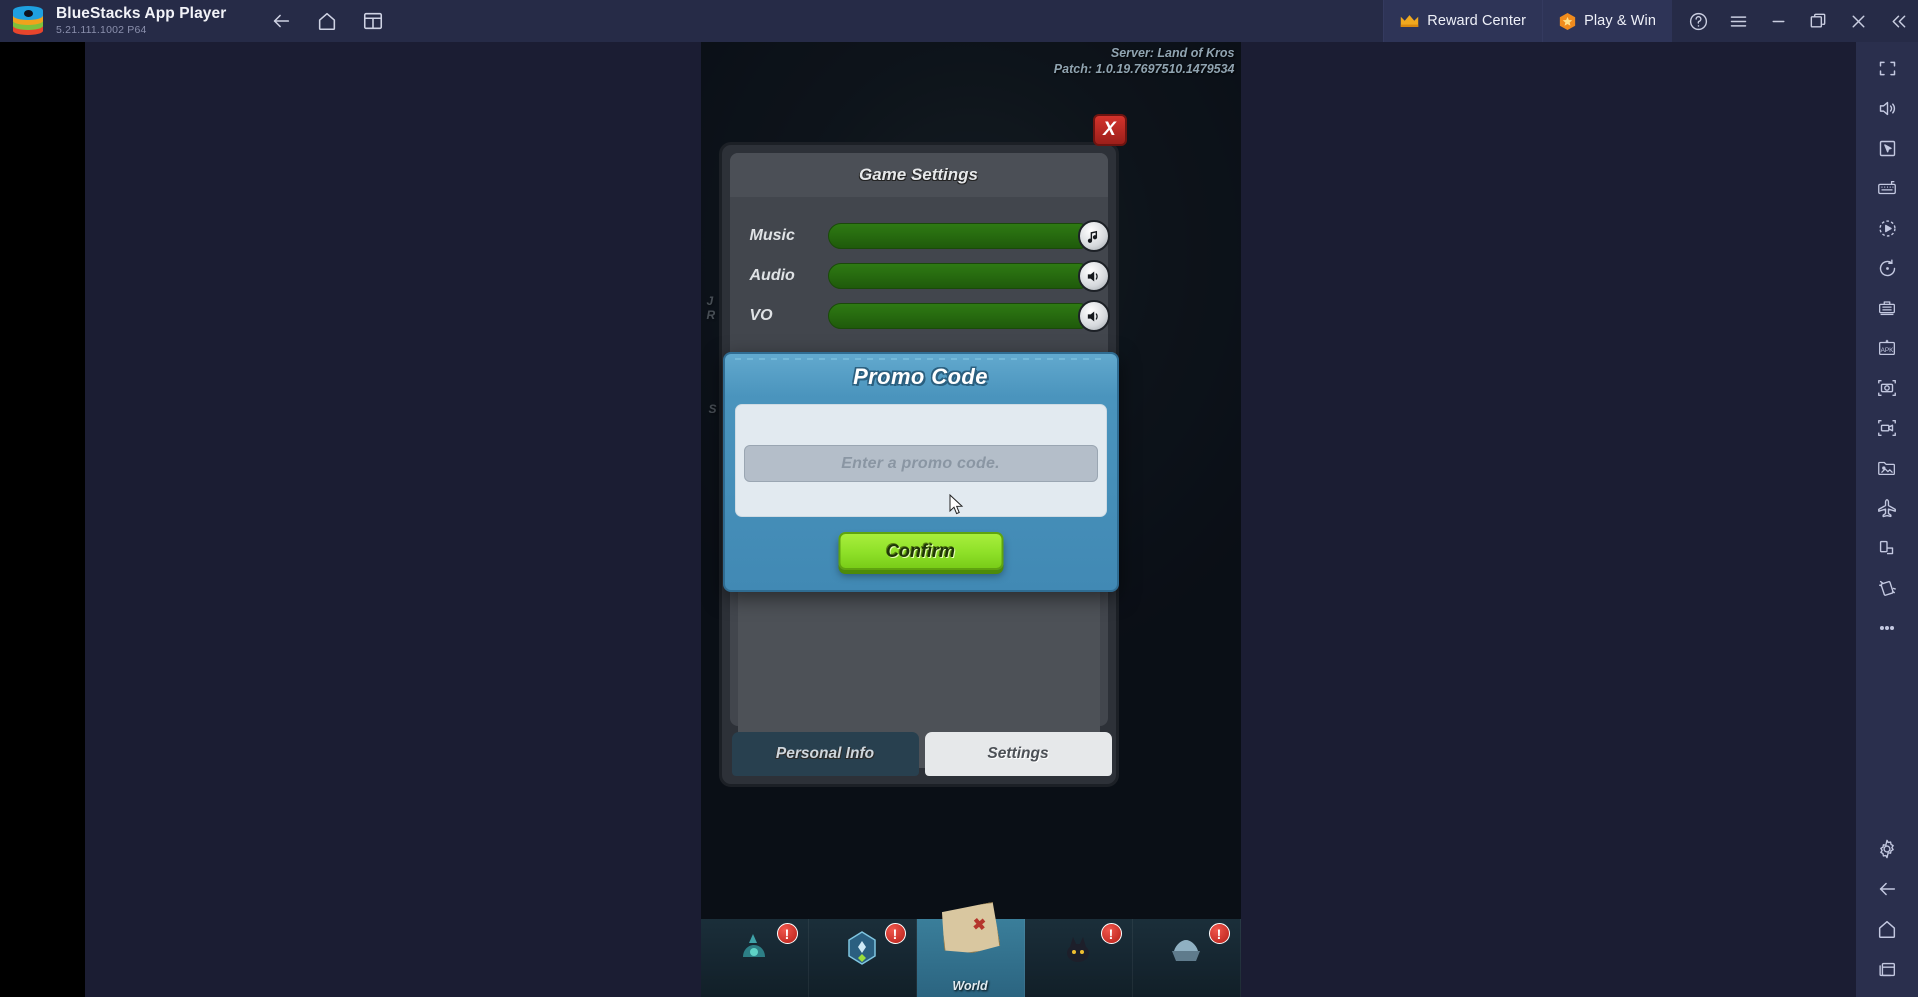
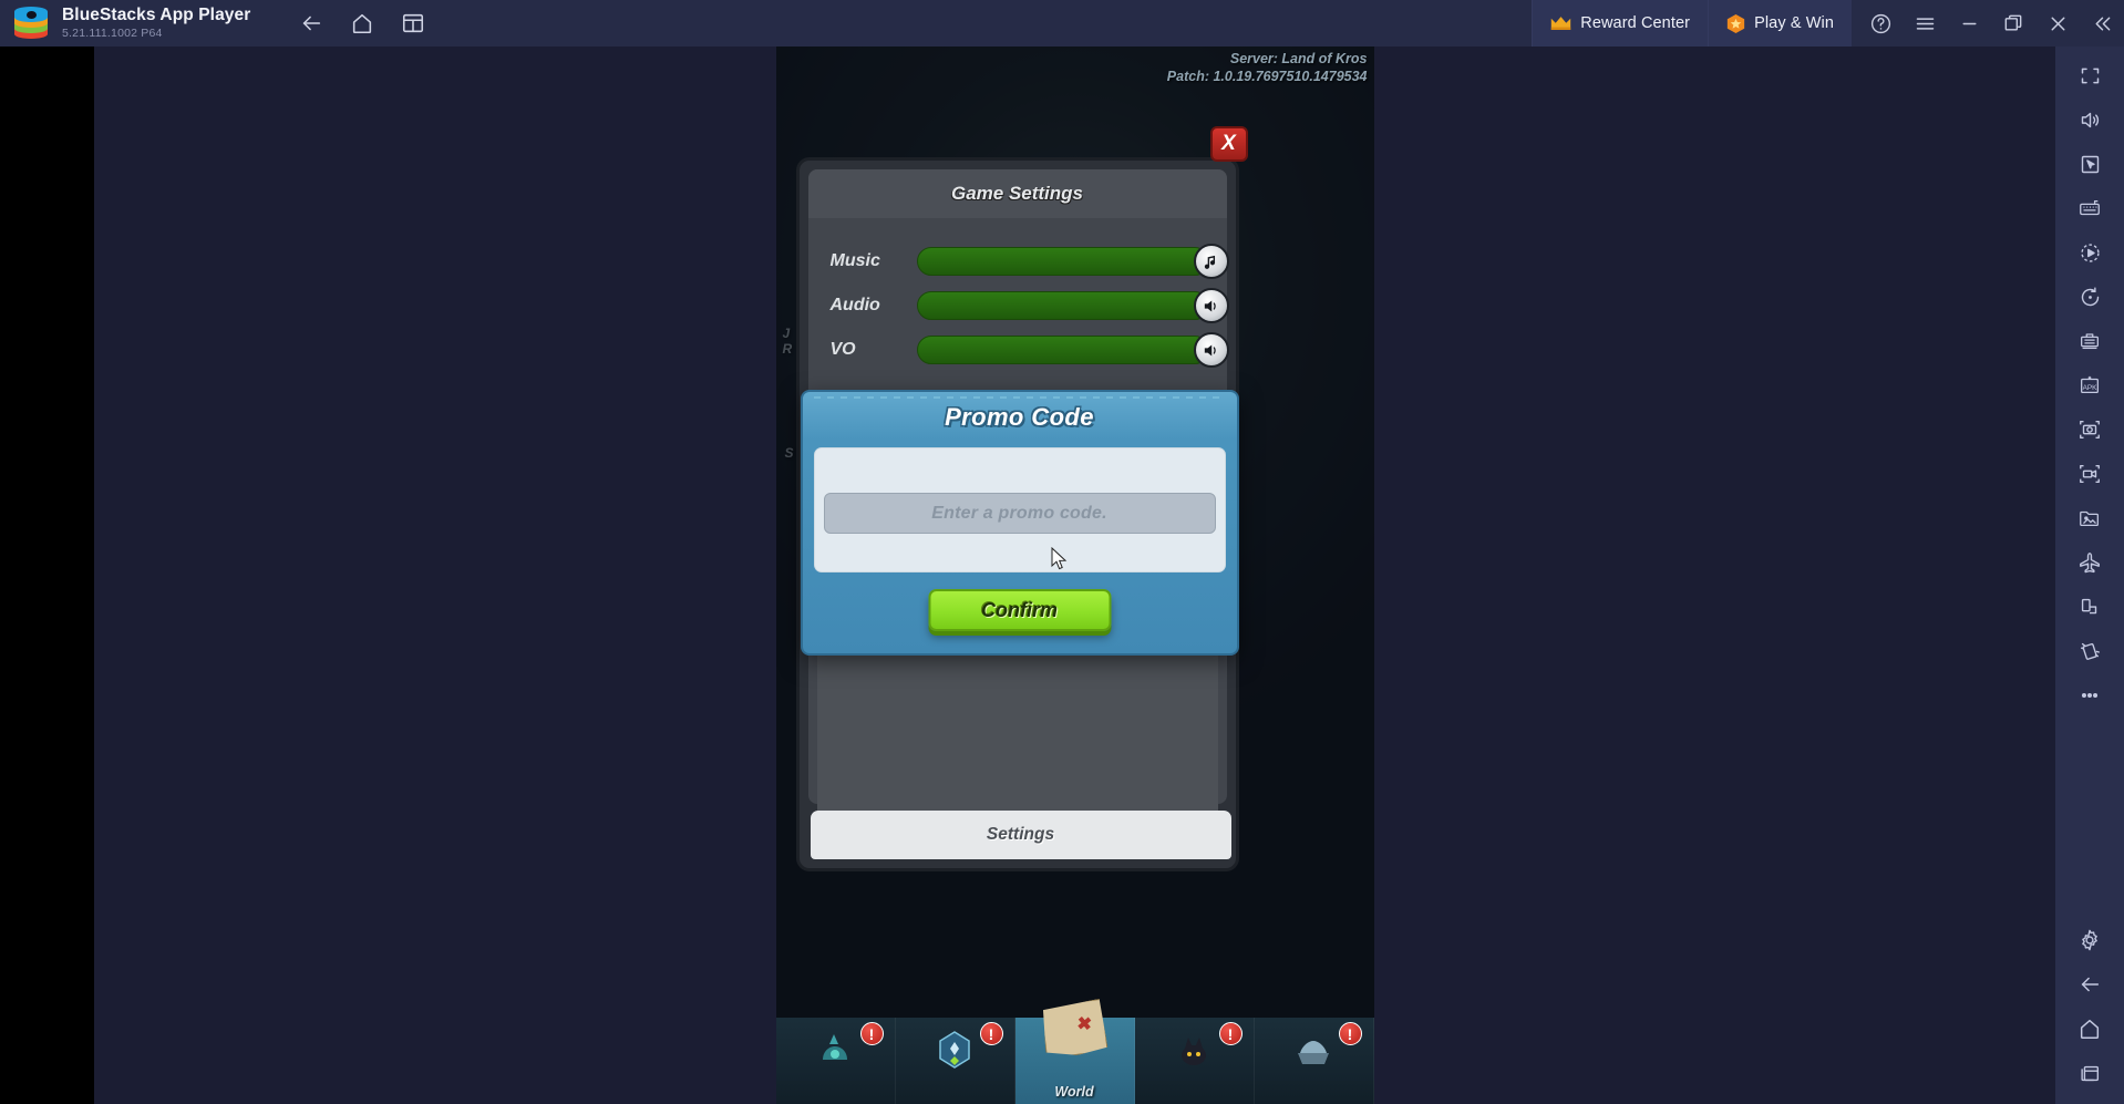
  BlueStacks App Player
  5.21.111.1002 P64
  Reward Center
  Play & Win
  J
  R
  S
  X
  Game Settings
  Music
  Audio
  VO
- Personal Info
  Settings
  Promo Code
  Enter a promo code.
  Confirm
  Server: Land of Kros
  Patch: 1.0.19.7697510.1479534
  !
  !
  World
  !
  !
